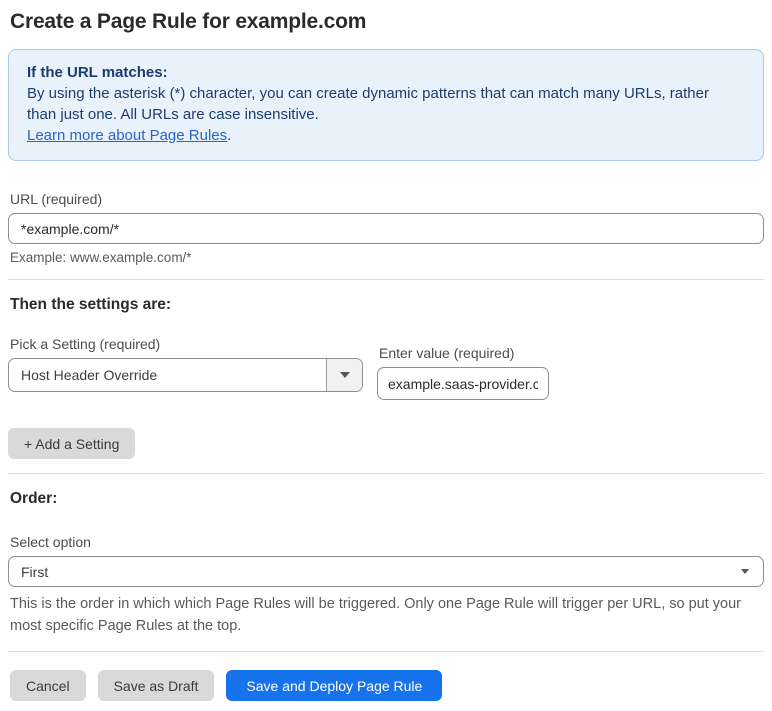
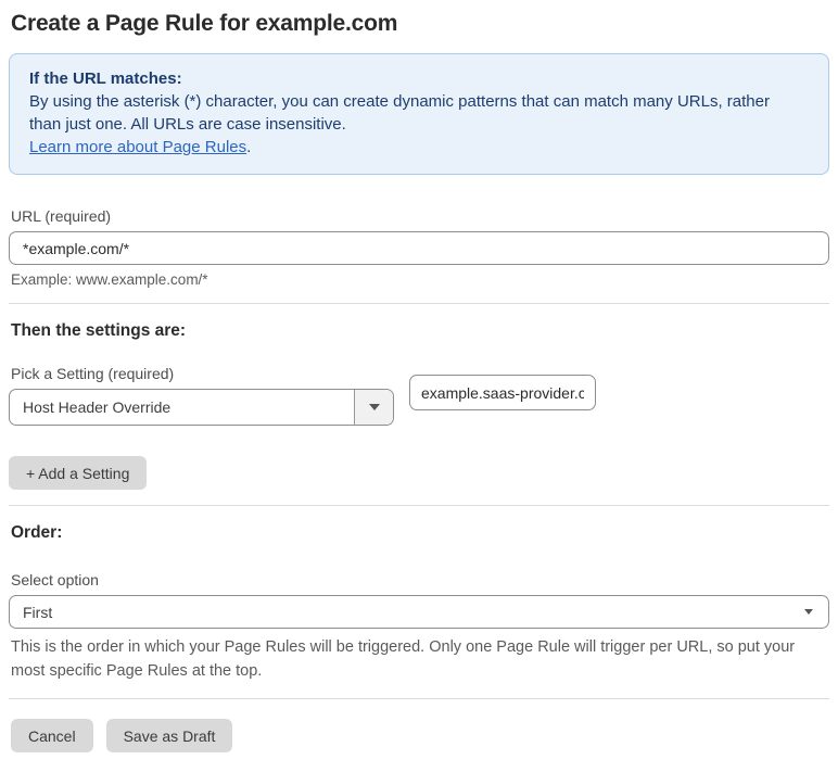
  Create a Page Rule for example.com
  If the URL matches:
  By using the asterisk (*) character, you can create dynamic patterns that can match many URLs, rather than just one. All URLs are case insensitive.
  Learn more about Page Rules.
  URL (required)
  *example.com/*
  Example: www.example.com/*
  Then the settings are:
  Pick a Setting (required)
  Host Header Override
- Enter value (required)
  example.saas-provider.c
  + Add a Setting
  Order:
  Select option
  First
- This is the order in which which Page Rules will be triggered. Only one Page Rule will trigger per URL, so put your most specific Page Rules at the top.
+ This is the order in which your Page Rules will be triggered. Only one Page Rule will trigger per URL, so put your most specific Page Rules at the top.
  Cancel
  Save as Draft
- Save and Deploy Page Rule
